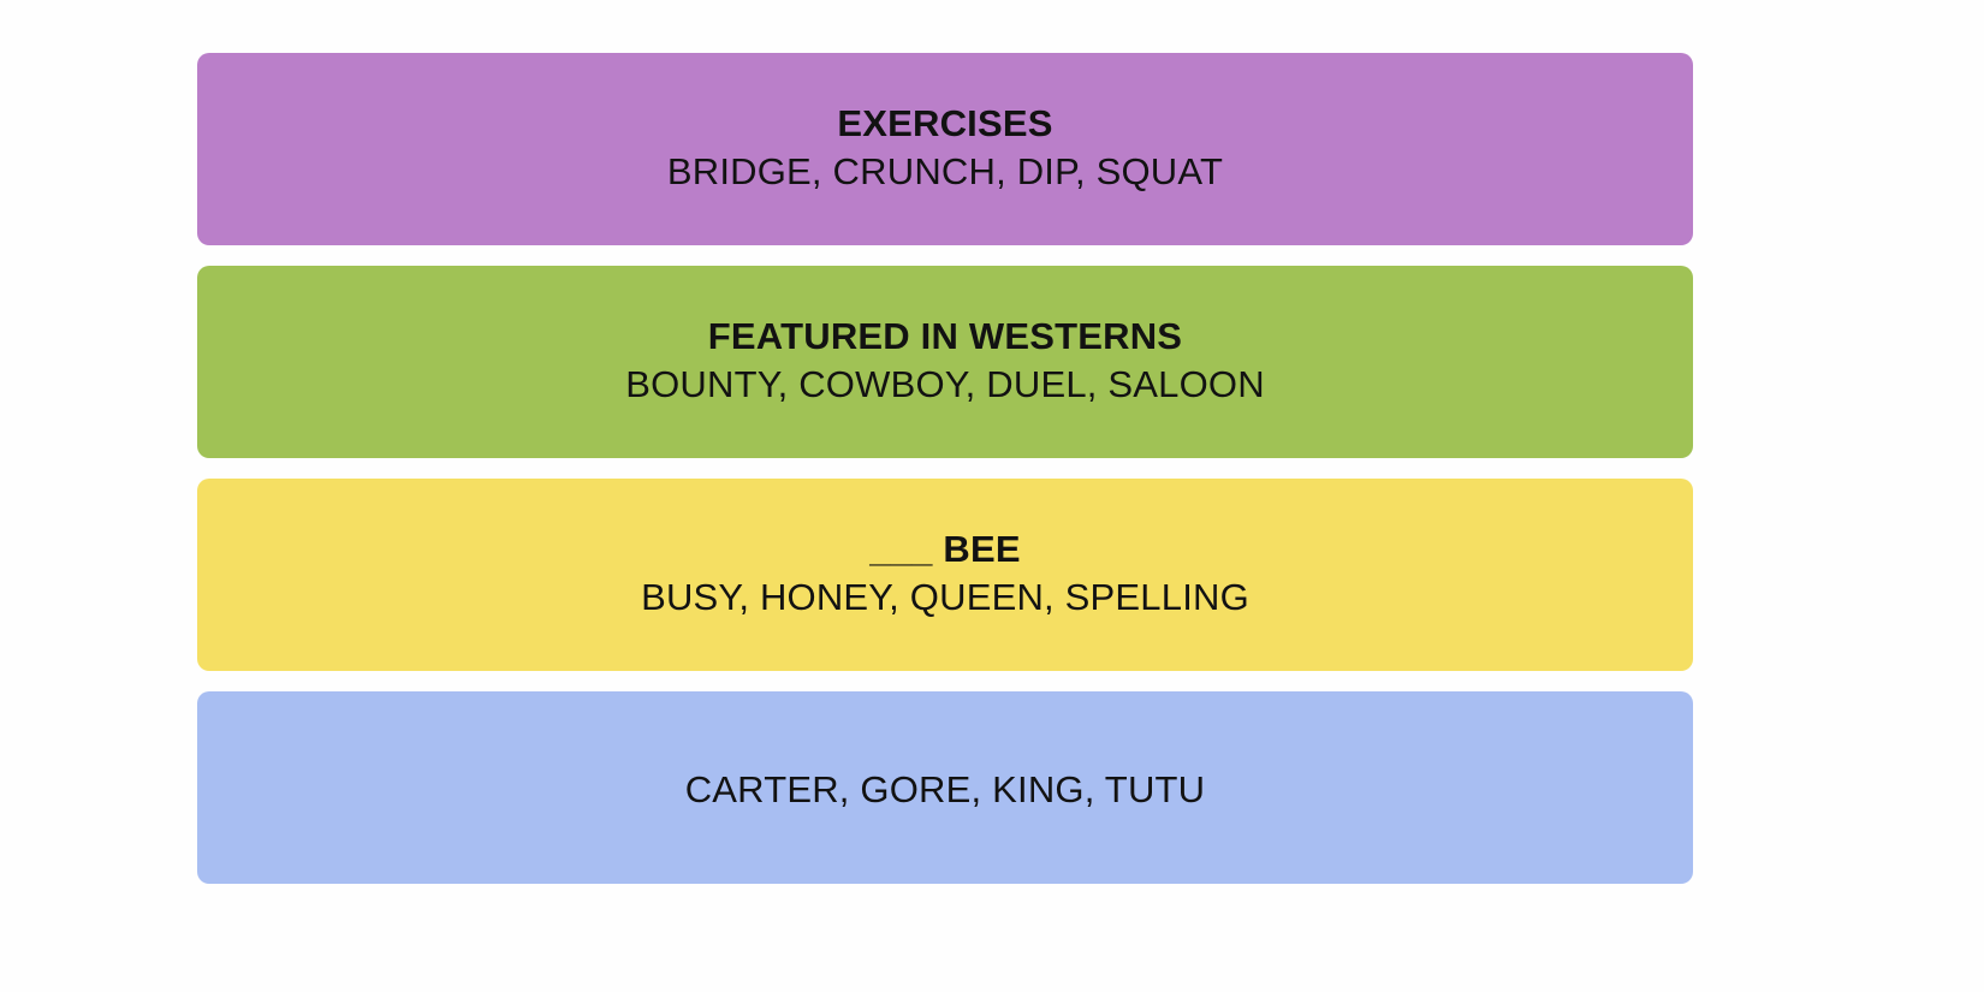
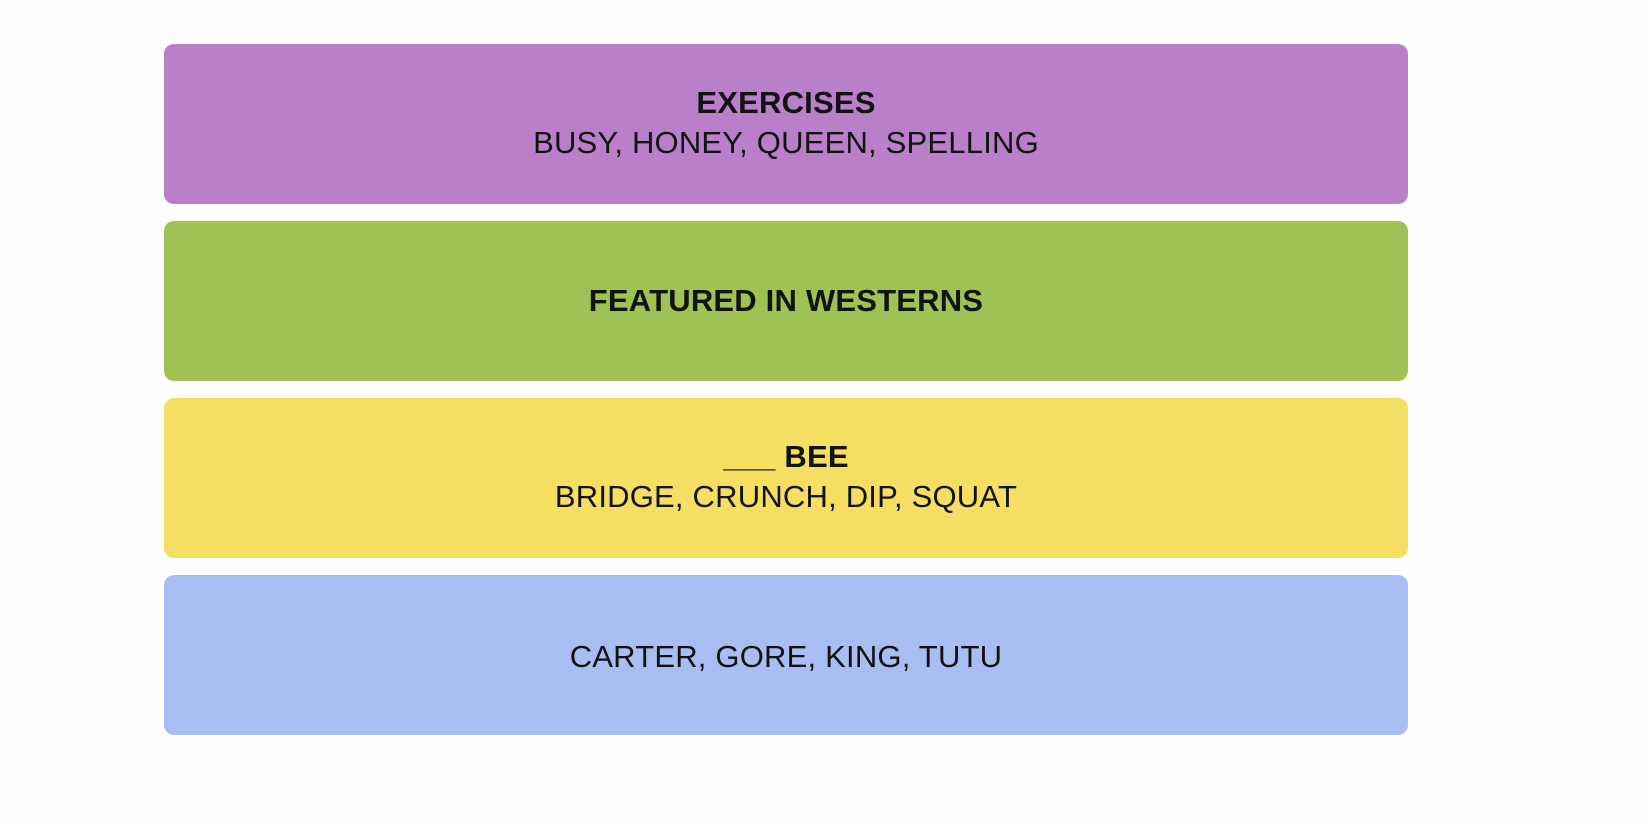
  EXERCISES
- BRIDGE, CRUNCH, DIP, SQUAT
+ BUSY, HONEY, QUEEN, SPELLING
  FEATURED IN WESTERNS
- BOUNTY, COWBOY, DUEL, SALOON
  ___ BEE
- BUSY, HONEY, QUEEN, SPELLING
+ BRIDGE, CRUNCH, DIP, SQUAT
  CARTER, GORE, KING, TUTU
